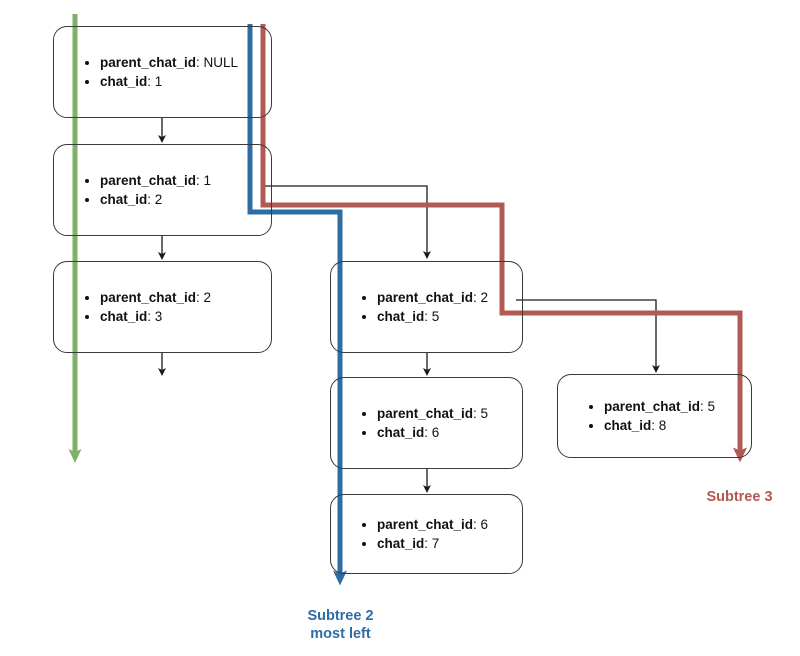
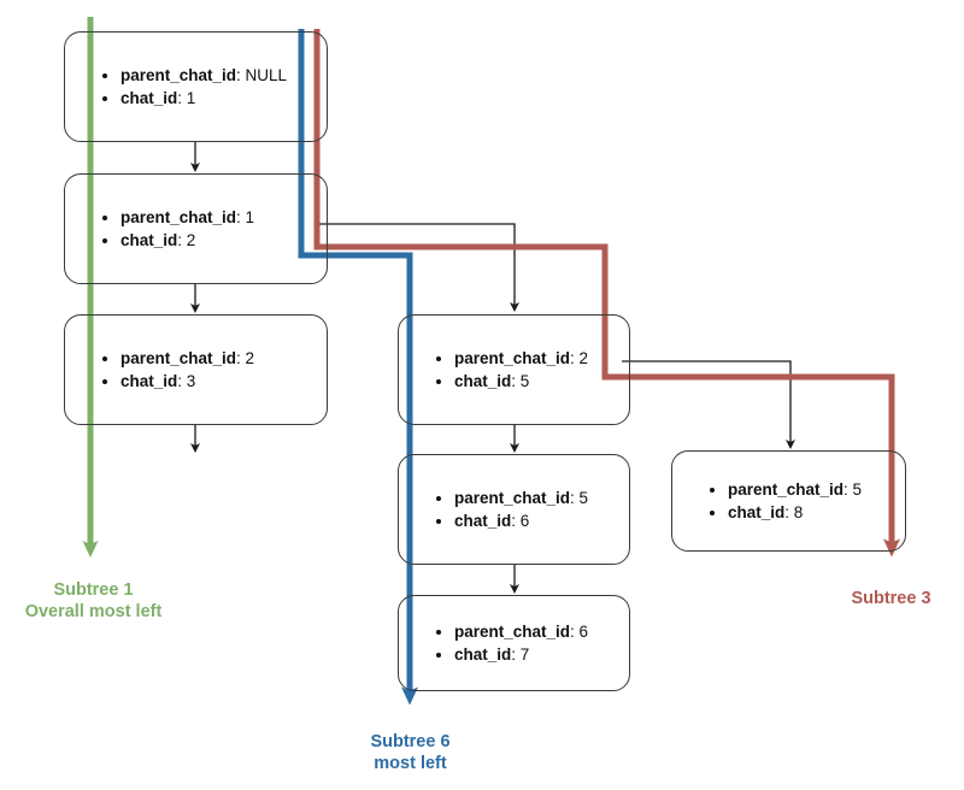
  parent_chat_id: NULL
  chat_id: 1
  parent_chat_id: 1
  chat_id: 2
  parent_chat_id: 2
  chat_id: 3
  parent_chat_id: 2
  chat_id: 5
  parent_chat_id: 5
  chat_id: 6
  parent_chat_id: 6
  chat_id: 7
  parent_chat_id: 5
  chat_id: 8
+ Subtree 1
+ Overall most left
- Subtree 2
+ Subtree 6
  most left
  Subtree 3
